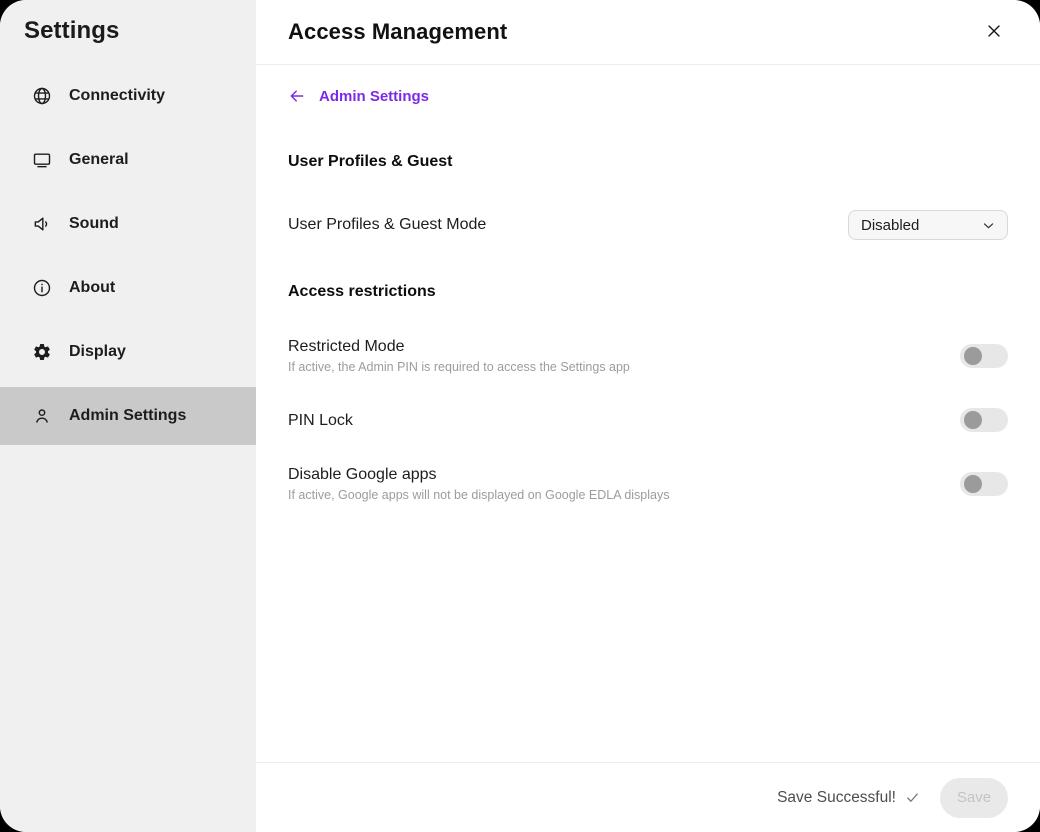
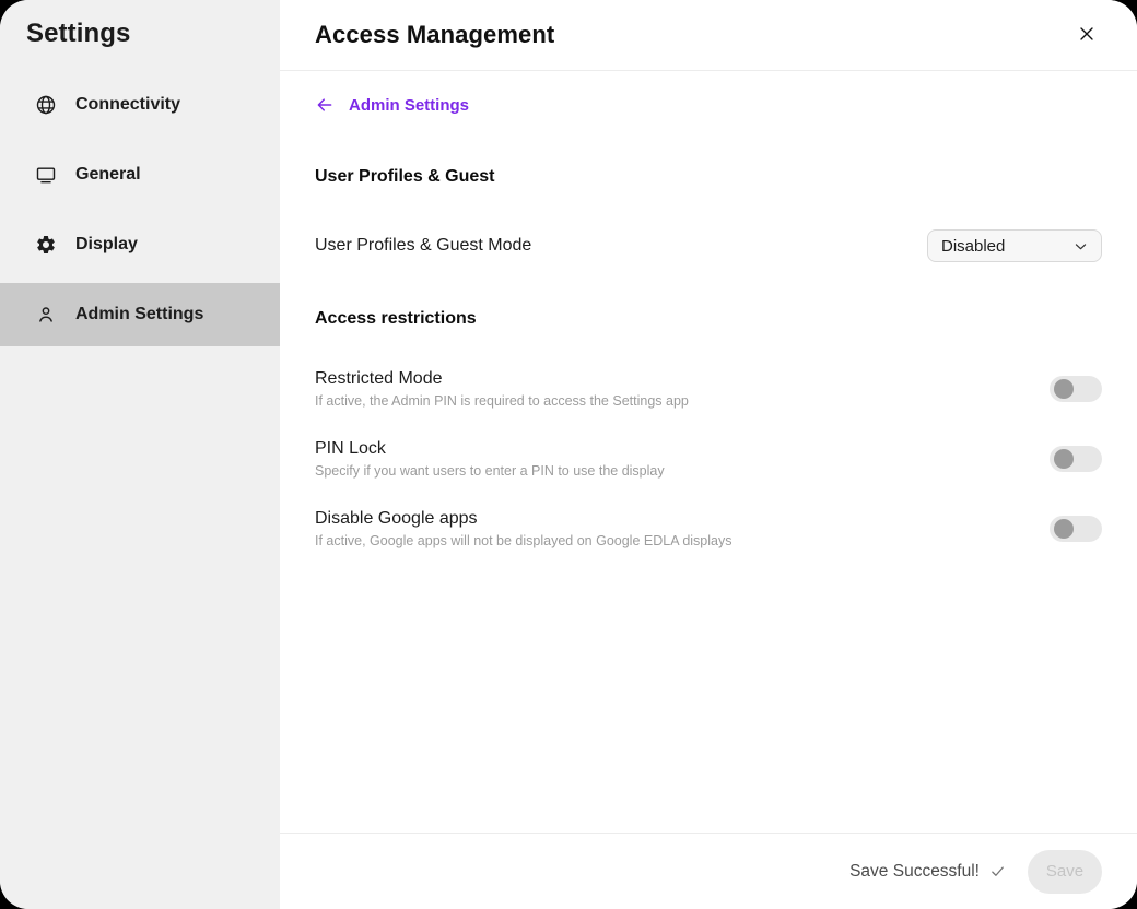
  Settings
  Connectivity
  General
- Sound
- About
  Display
  Admin Settings
  Access Management
  Admin Settings
  User Profiles & Guest
  User Profiles & Guest Mode
  Disabled
  Access restrictions
  Restricted Mode
  If active, the Admin PIN is required to access the Settings app
  PIN Lock
+ Specify if you want users to enter a PIN to use the display
  Disable Google apps
  If active, Google apps will not be displayed on Google EDLA displays
  Save Successful!
  Save
